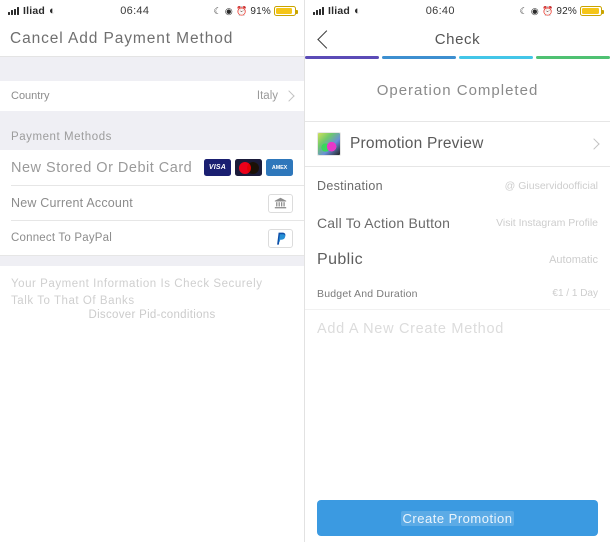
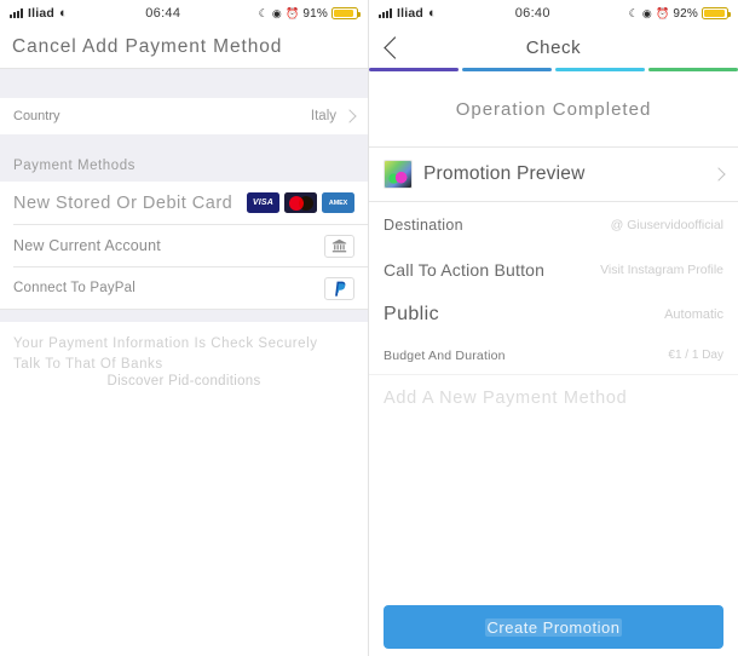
  Iliad
  ◐
  06:44
  ☾
  ◉
  ⏰
  91%
  Cancel Add Payment Method
  Country
  Italy
  Payment Methods
  New Stored Or Debit Card
  New Current Account
  Connect To PayPal
  Your Payment Information Is Check Securely
  Talk To That Of Banks
  Discover Pid-conditions
  Iliad
  ◐
  06:40
  ☾
  ◉
  ⏰
  92%
  Check
  Operation Completed
  Promotion Preview
  Destination
  @ Giuservidoofficial
  Call To Action Button
  Visit Instagram Profile
  Public
  Automatic
  Budget And Duration
  €1 / 1 Day
- Add A New Create Method
+ Add A New Payment Method
  Create Promotion
